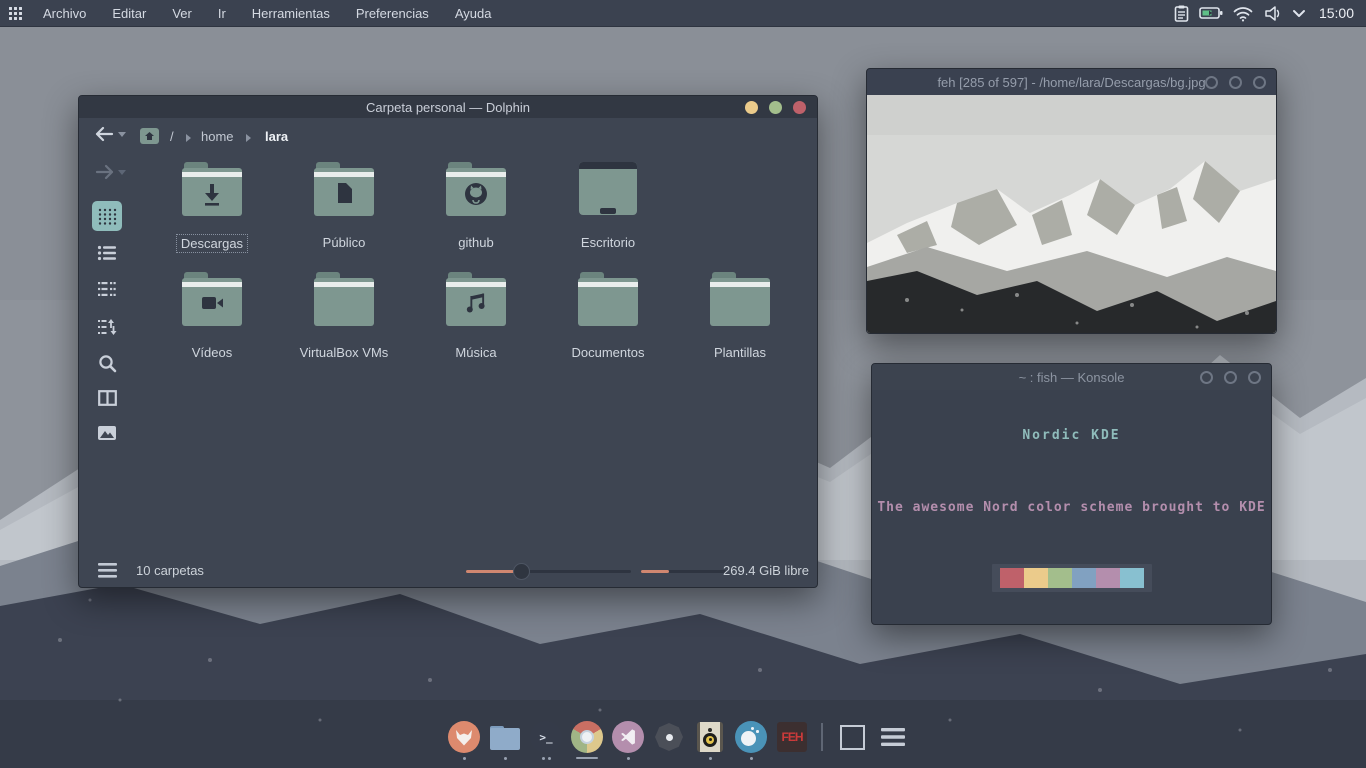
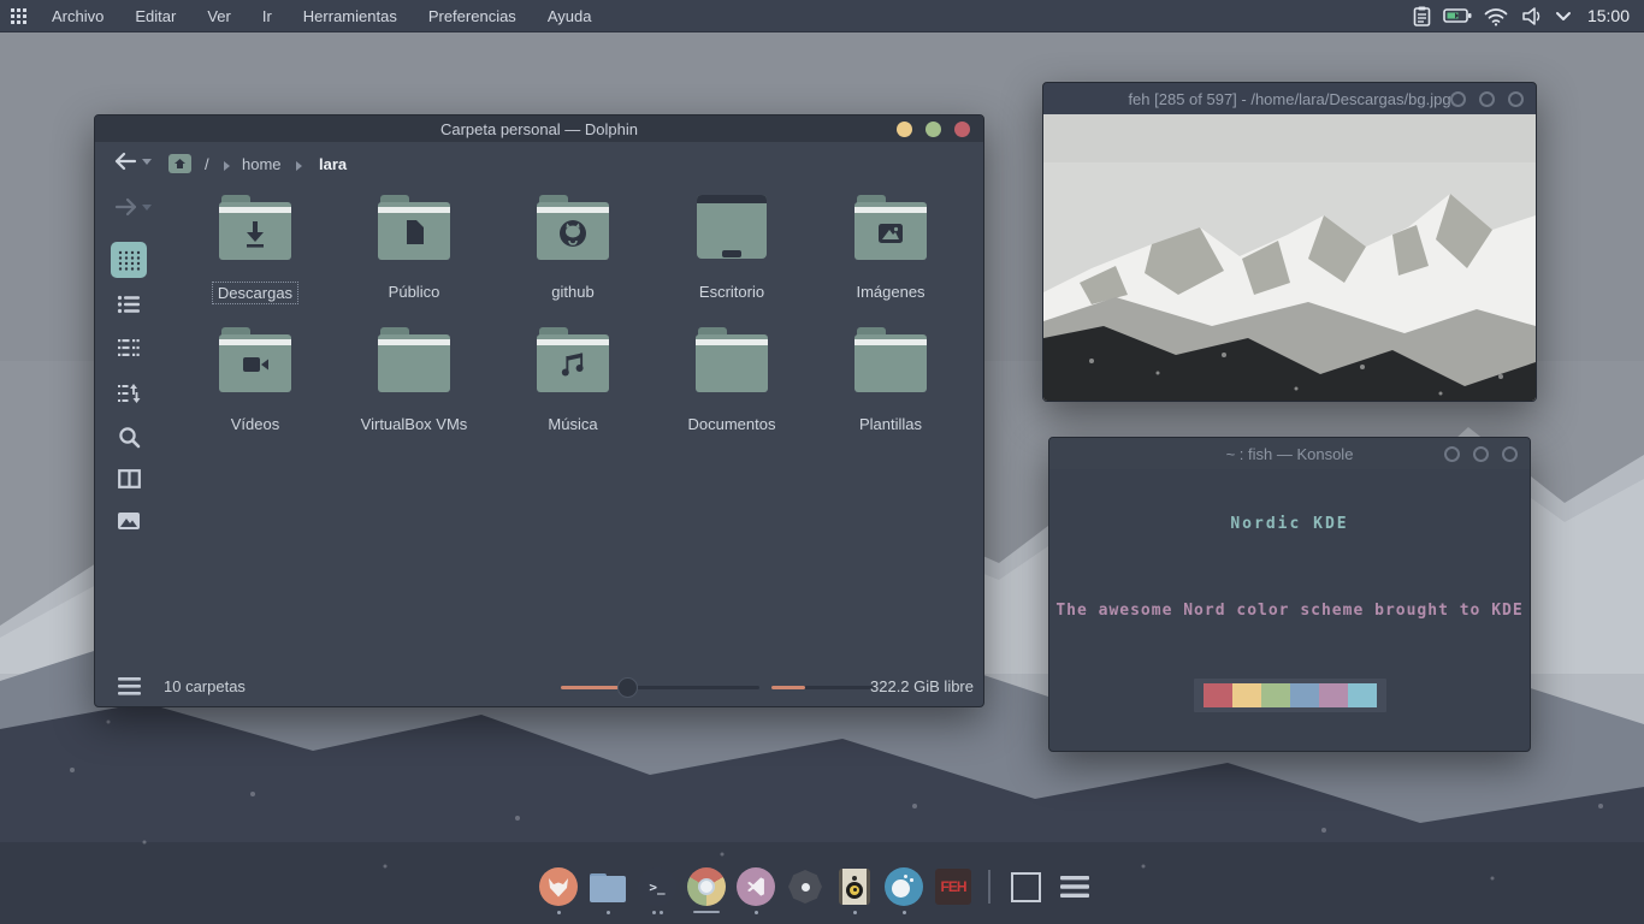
  Archivo
  Editar
  Ver
  Ir
  Herramientas
  Preferencias
  Ayuda
  15:00
  Carpeta personal — Dolphin
  /
  home
  lara
  Descargas
  Público
  github
  Escritorio
+ Imágenes
  Vídeos
  VirtualBox VMs
  Música
  Documentos
  Plantillas
  10 carpetas
- 269.4 GiB libre
+ 322.2 GiB libre
  feh [285 of 597] - /home/lara/Descargas/bg.jpg
  ~ : fish — Konsole
  Nordic KDE
  The awesome Nord color scheme brought to KDE
  >_
  FEH
